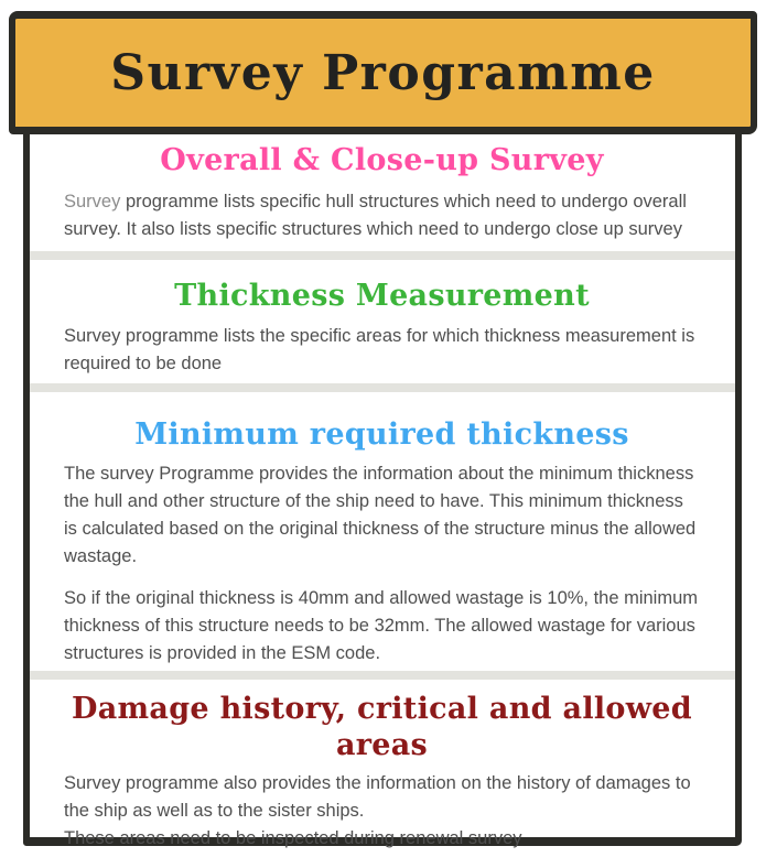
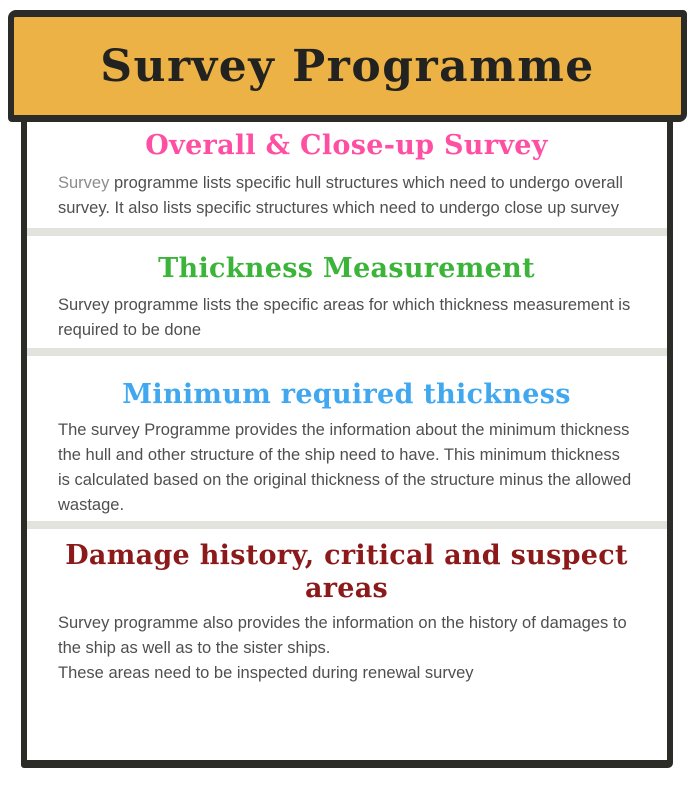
  Overall & Close-up Survey
  Survey programme lists specific hull structures which need to undergo overall survey. It also lists specific structures which need to undergo close up survey
  Thickness Measurement
  Survey programme lists the specific areas for which thickness measurement is required to be done
  Minimum required thickness
  The survey Programme provides the information about the minimum thickness the hull and other structure of the ship need to have. This minimum thickness is calculated based on the original thickness of the structure minus the allowed wastage.
- So if the original thickness is 40mm and allowed wastage is 10%, the minimum thickness of this structure needs to be 32mm. The allowed wastage for various structures is provided in the ESM code.
- Damage history, critical and allowed areas
+ Damage history, critical and suspect areas
  Survey programme also provides the information on the history of damages to the ship as well as to the sister ships.
  These areas need to be inspected during renewal survey
  Survey Programme
